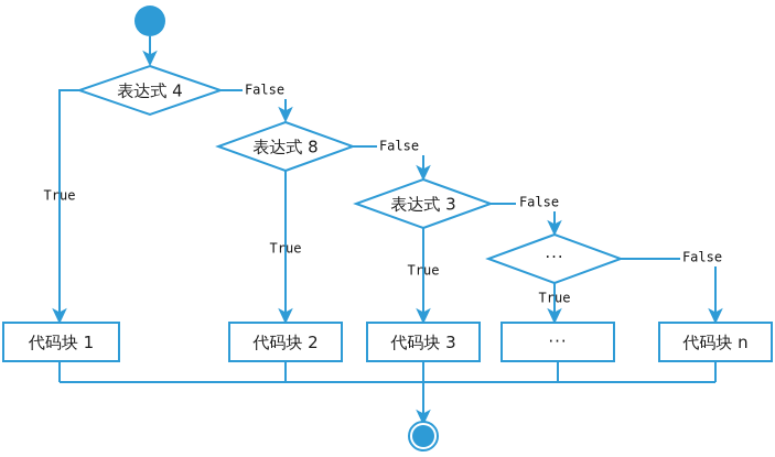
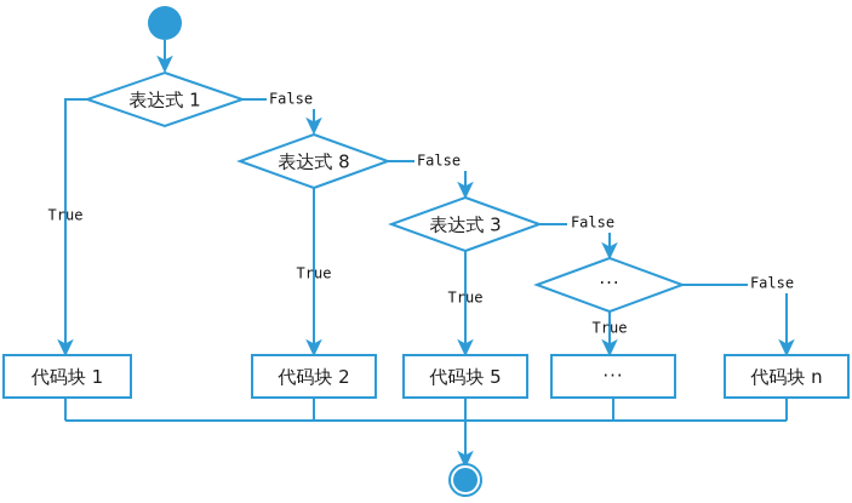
- 表达式 4
+ 表达式 1
  表达式 8
  表达式 3
  ···
  代码块 1
  代码块 2
- 代码块 3
+ 代码块 5
  ···
  代码块 n
  True
  True
  True
  True
  False
  False
  False
  False
